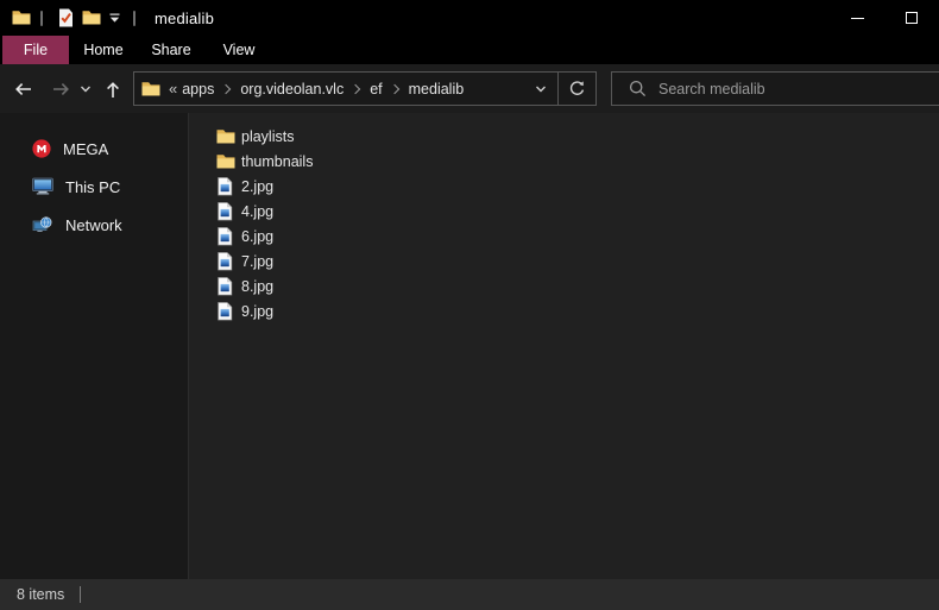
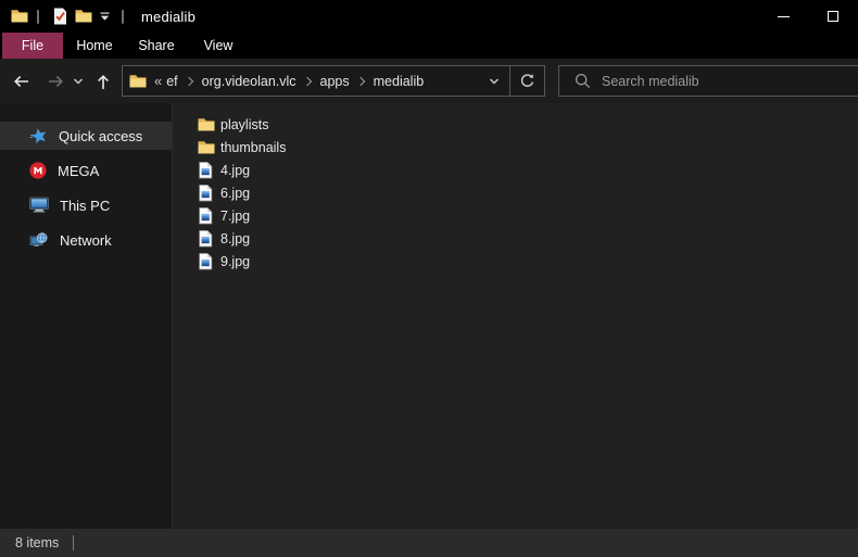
  medialib
  File
  Home
  Share
  View
  «
- apps
+ ef
  org.videolan.vlc
- ef
+ apps
  medialib
  Search medialib
+ Quick access
  MEGA
  This PC
  Network
  playlists
  thumbnails
- 2.jpg
  4.jpg
  6.jpg
  7.jpg
  8.jpg
  9.jpg
  8 items
